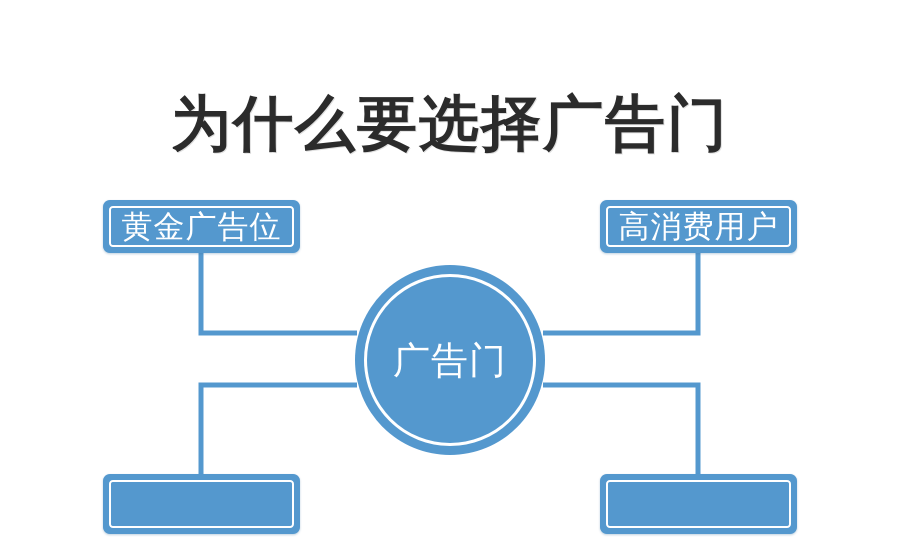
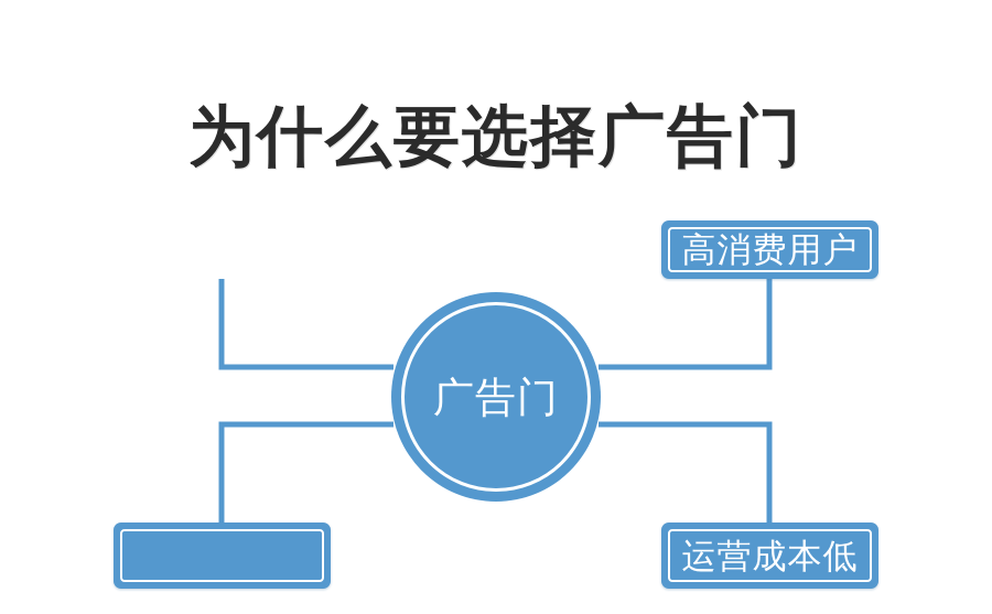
  为什么要选择广告门
- 黄金广告位
  高消费用户
+ 运营成本低
  广告门
